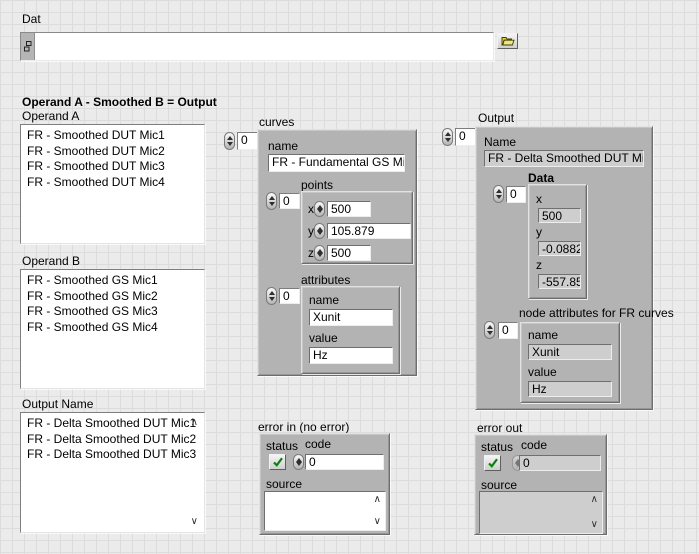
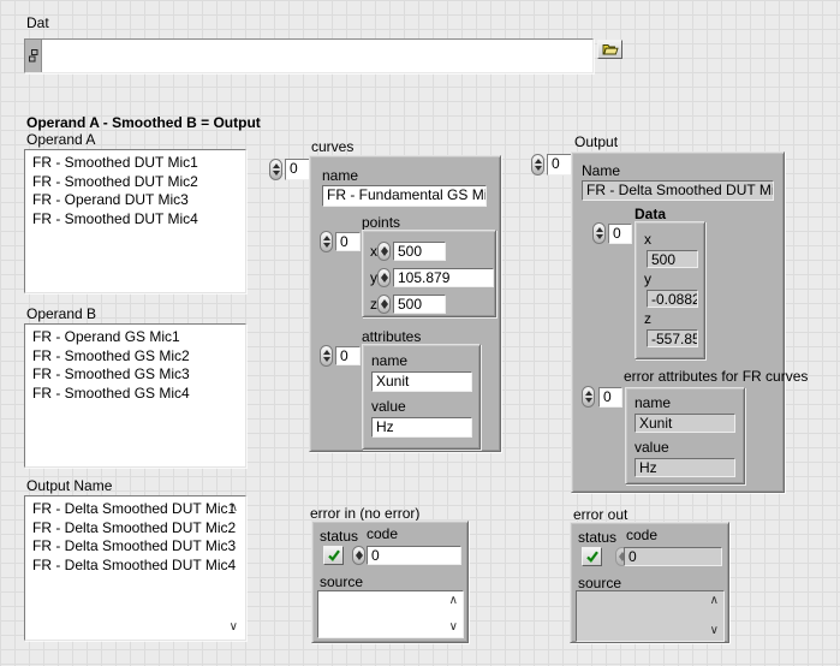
  Dat
  Operand A - Smoothed B = Output
  Operand A
  FR - Smoothed DUT Mic1
  FR - Smoothed DUT Mic2
- FR - Smoothed DUT Mic3
+ FR - Operand DUT Mic3
  FR - Smoothed DUT Mic4
  Operand B
- FR - Smoothed GS Mic1
+ FR - Operand GS Mic1
  FR - Smoothed GS Mic2
  FR - Smoothed GS Mic3
  FR - Smoothed GS Mic4
  Output Name
  ∧
  ∨
  FR - Delta Smoothed DUT Mic1
  FR - Delta Smoothed DUT Mic2
  FR - Delta Smoothed DUT Mic3
+ FR - Delta Smoothed DUT Mic4
  0
  curves
  name
  FR - Fundamental GS Mi
  points
  0
  x
  500
  y
  105.879
  z
  500
  attributes
  0
  name
  Xunit
  value
  Hz
  0
  Output
  Name
  FR - Delta Smoothed DUT Mi
  Data
  0
  x
  500
  y
  -0.0882
  z
  -557.85
- node attributes for FR curves
+ error attributes for FR curves
  0
  name
  Xunit
  value
  Hz
  error in (no error)
  status
  code
  0
  source
  ∧
  ∨
  error out
  status
  code
  0
  source
  ∧
  ∨
